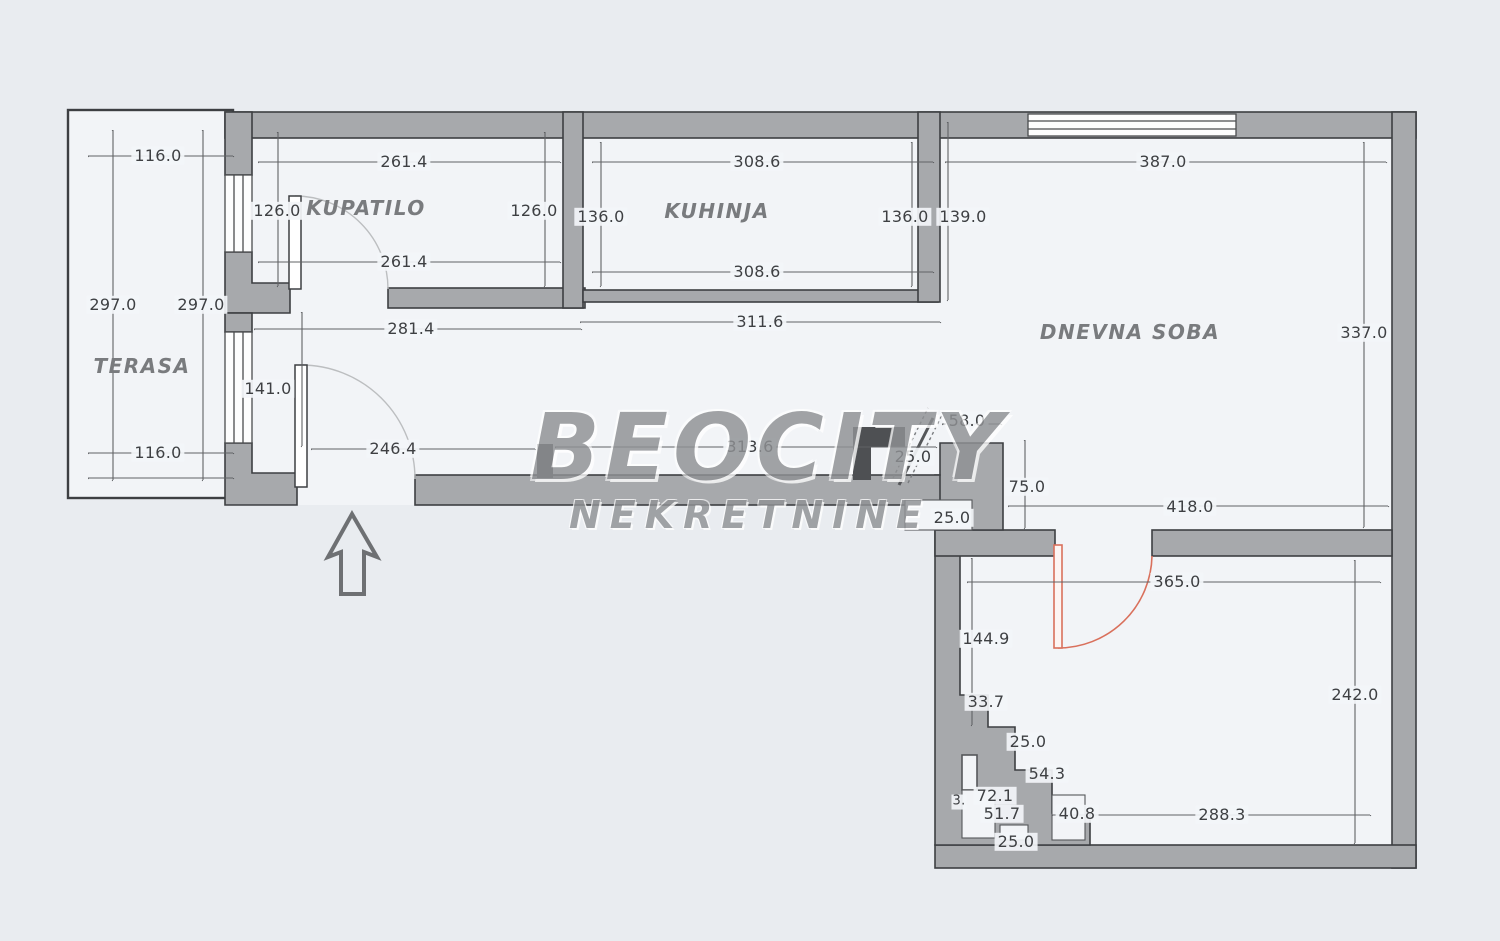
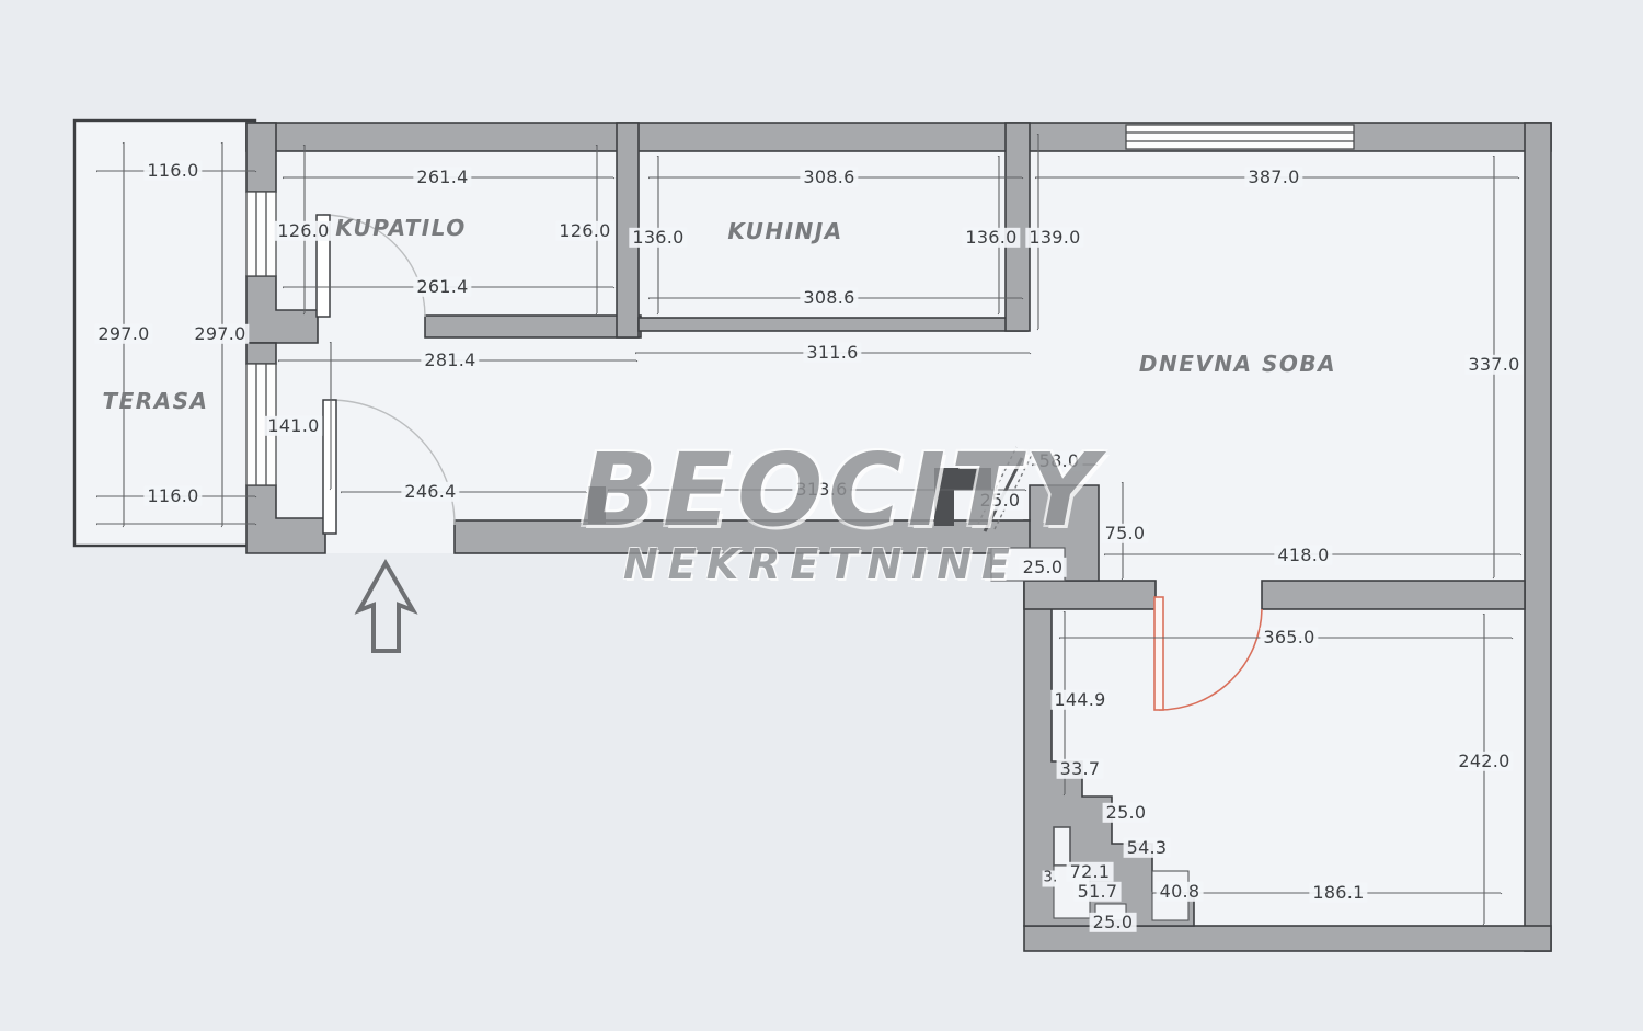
  TERASA
  KUPATILO
  KUHINJA
  DNEVNA SOBA
  116.0
  116.0
  297.0
  297.0
  261.4
  261.4
  126.0
  126.0
  281.4
  141.0
  246.4
  313.6
  308.6
  308.6
  136.0
  136.0
  139.0
  311.6
  387.0
  337.0
  58.0
  25.0
  75.0
  25.0
  418.0
  365.0
  144.9
  242.0
- 288.3
+ 186.1
  33.7
  25.0
  54.3
  72.1
  3.
  51.7
  40.8
  25.0
  BEOCITY
  NEKRETNINE
